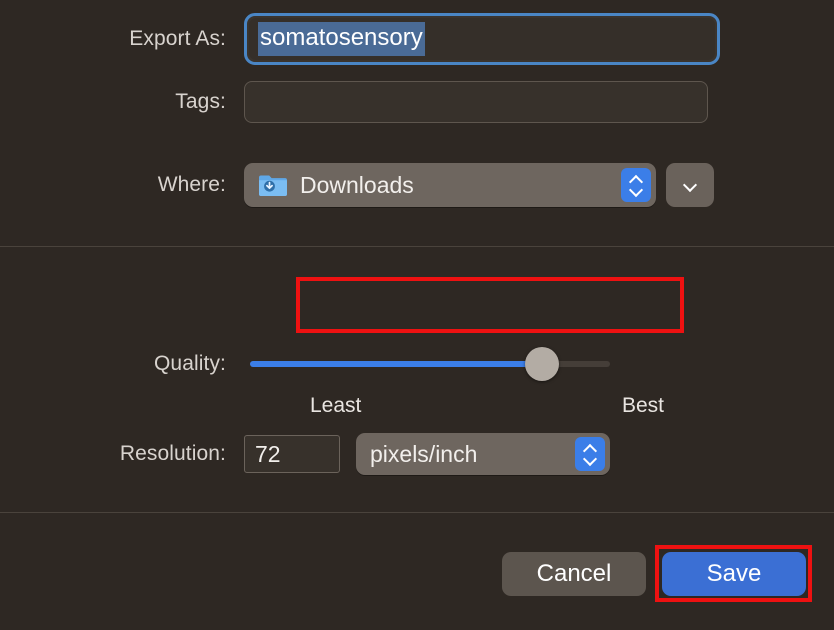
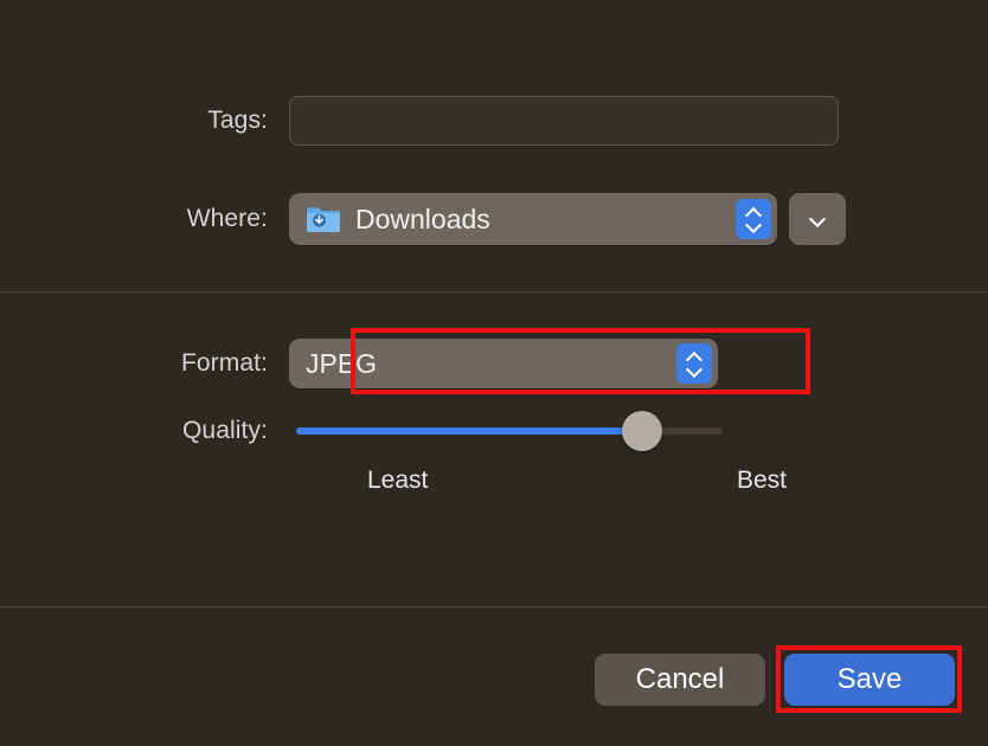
- Export As:
- somatosensory
  Tags:
  Where:
  Downloads
+ Format:
+ JPEG
  Quality:
  Least
  Best
- Resolution:
- 72
- pixels/inch
  Cancel
  Save
